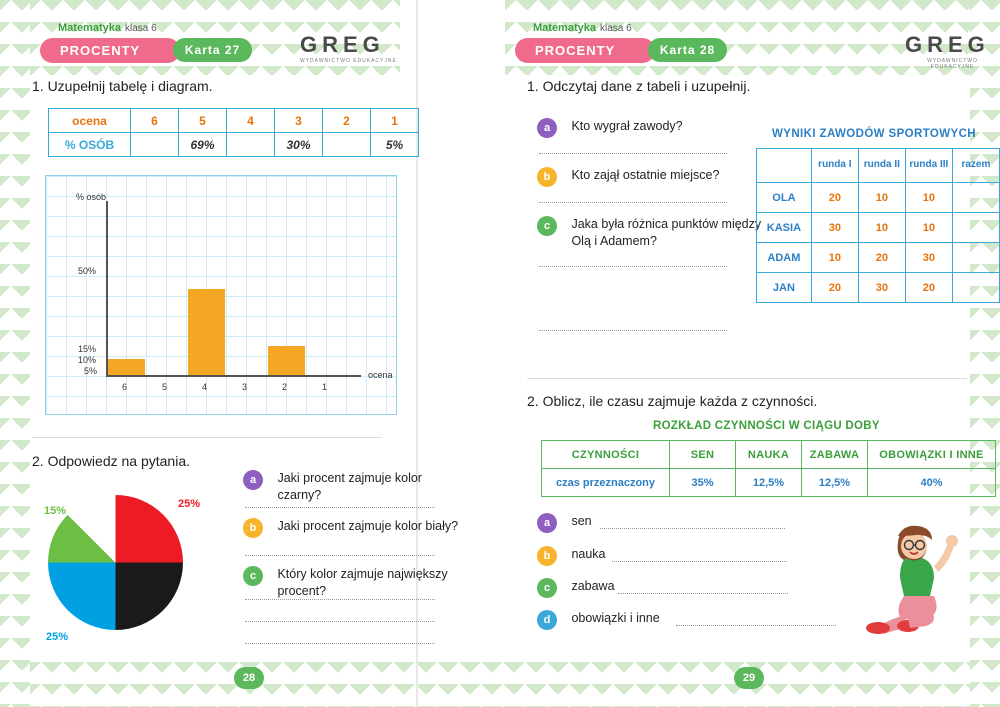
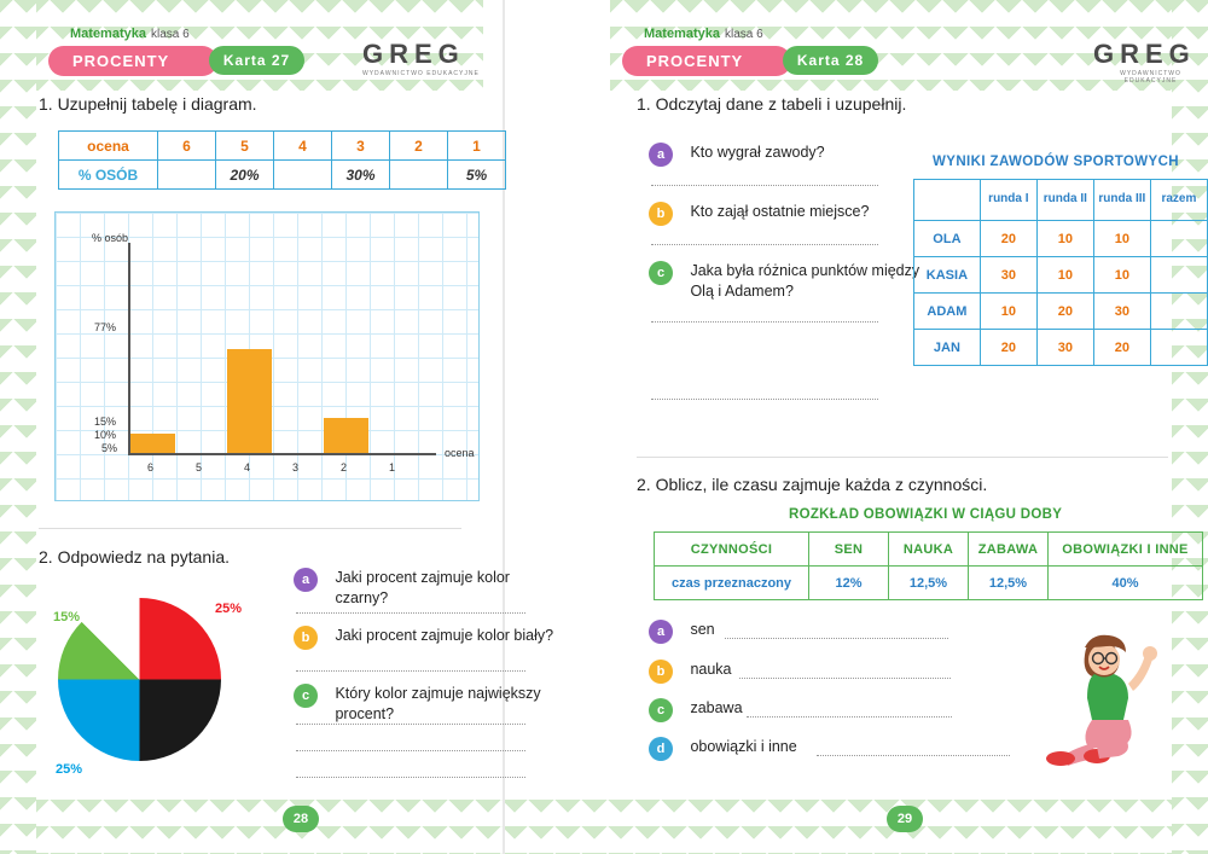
  Matematyka klasa 6
  PROCENTY
  Karta 27
  GREG
  Matematyka klasa 6
  PROCENTY
  Karta 28
  GREG
  1. Uzupełnij tabelę i diagram.
  ocena	6	5	4	3	2	1
- % OSÓB		69%		30%		5%
+ % OSÓB		20%		30%		5%
  % osób
  ocena
- 50%
+ 77%
  15%
  10%
  5%
  6
  5
  4
  3
  2
  1
  2. Odpowiedz na pytania.
  25%
  15%
  25%
  a Jaki procent zajmuje kolor czarny?
  b Jaki procent zajmuje kolor biały?
  c Który kolor zajmuje największy procent?
  28
  1. Odczytaj dane z tabeli i uzupełnij.
  a Kto wygrał zawody?
  b Kto zajął ostatnie miejsce?
  c Jaka była różnica punktów między Olą i Adamem?
  WYNIKI ZAWODÓW SPORTOWYCH
  	runda I	runda II	runda III	razem
  OLA	20	10	10
  KASIA	30	10	10
  ADAM	10	20	30
  JAN	20	30	20
  2. Oblicz, ile czasu zajmuje każda z czynności.
- ROZKŁAD CZYNNOŚCI W CIĄGU DOBY
+ ROZKŁAD OBOWIĄZKI W CIĄGU DOBY
  CZYNNOŚCI	SEN	NAUKA	ZABAWA	OBOWIĄZKI I INNE
- czas przeznaczony	35%	12,5%	12,5%	40%
+ czas przeznaczony	12%	12,5%	12,5%	40%
  a sen
  b nauka
  c zabawa
  d obowiązki i inne
  29
